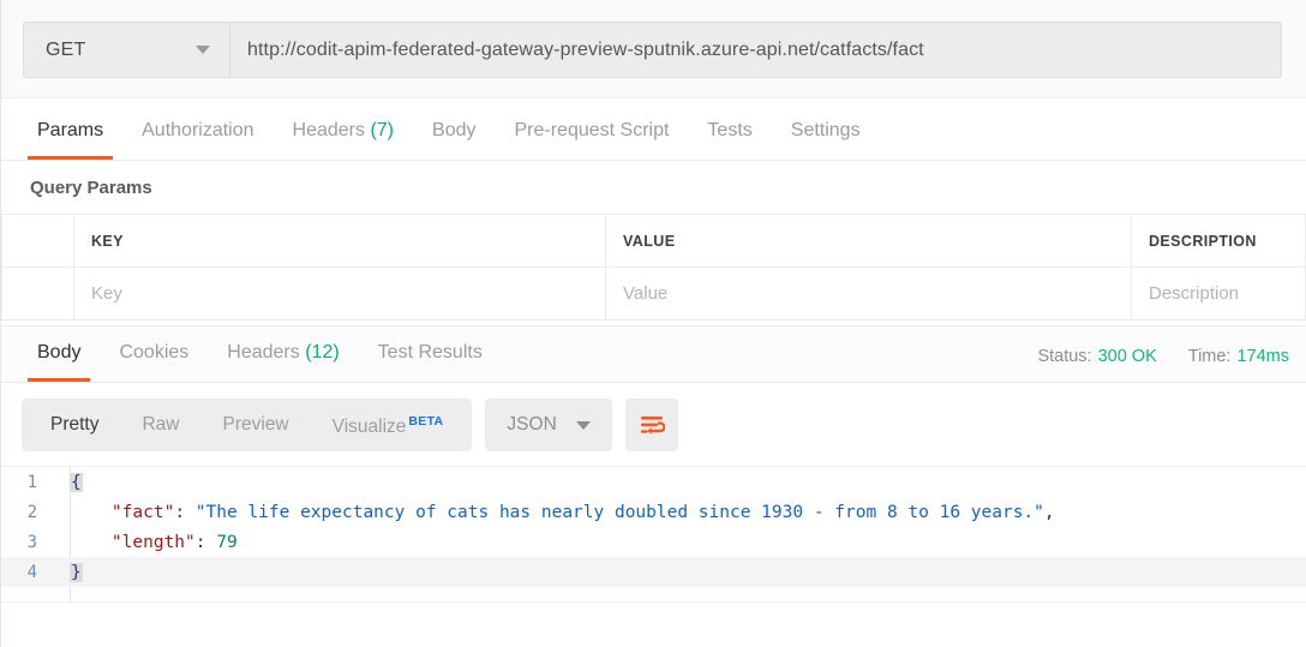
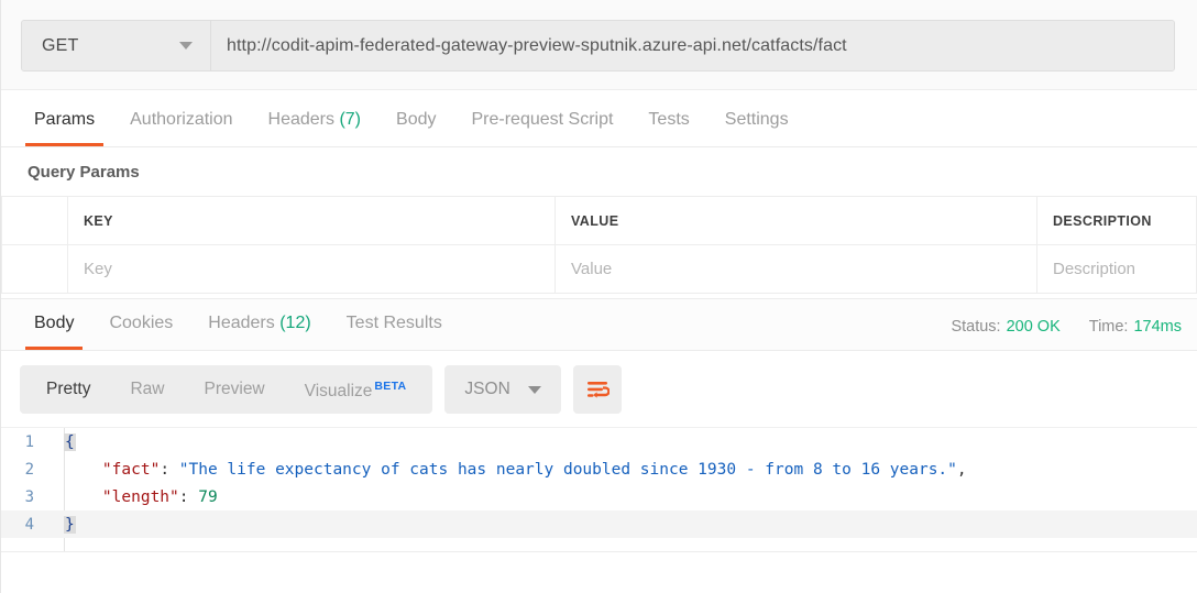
  GET
  http://codit-apim-federated-gateway-preview-sputnik.azure-api.net/catfacts/fact
  Params
  Authorization
  Headers (7)
  Body
  Pre-request Script
  Tests
  Settings
  Query Params
  	KEY	VALUE	DESCRIPTION
  	Key	Value	Description
  Body
  Cookies
  Headers (12)
  Test Results
- Status: 300 OK
+ Status: 200 OK
  Time: 174ms
  Pretty
  Raw
  Preview
  Visualize BETA
  JSON
  1
  {
  2
  "fact": "The life expectancy of cats has nearly doubled since 1930 - from 8 to 16 years.",
  3
  "length": 79
  4
  }
